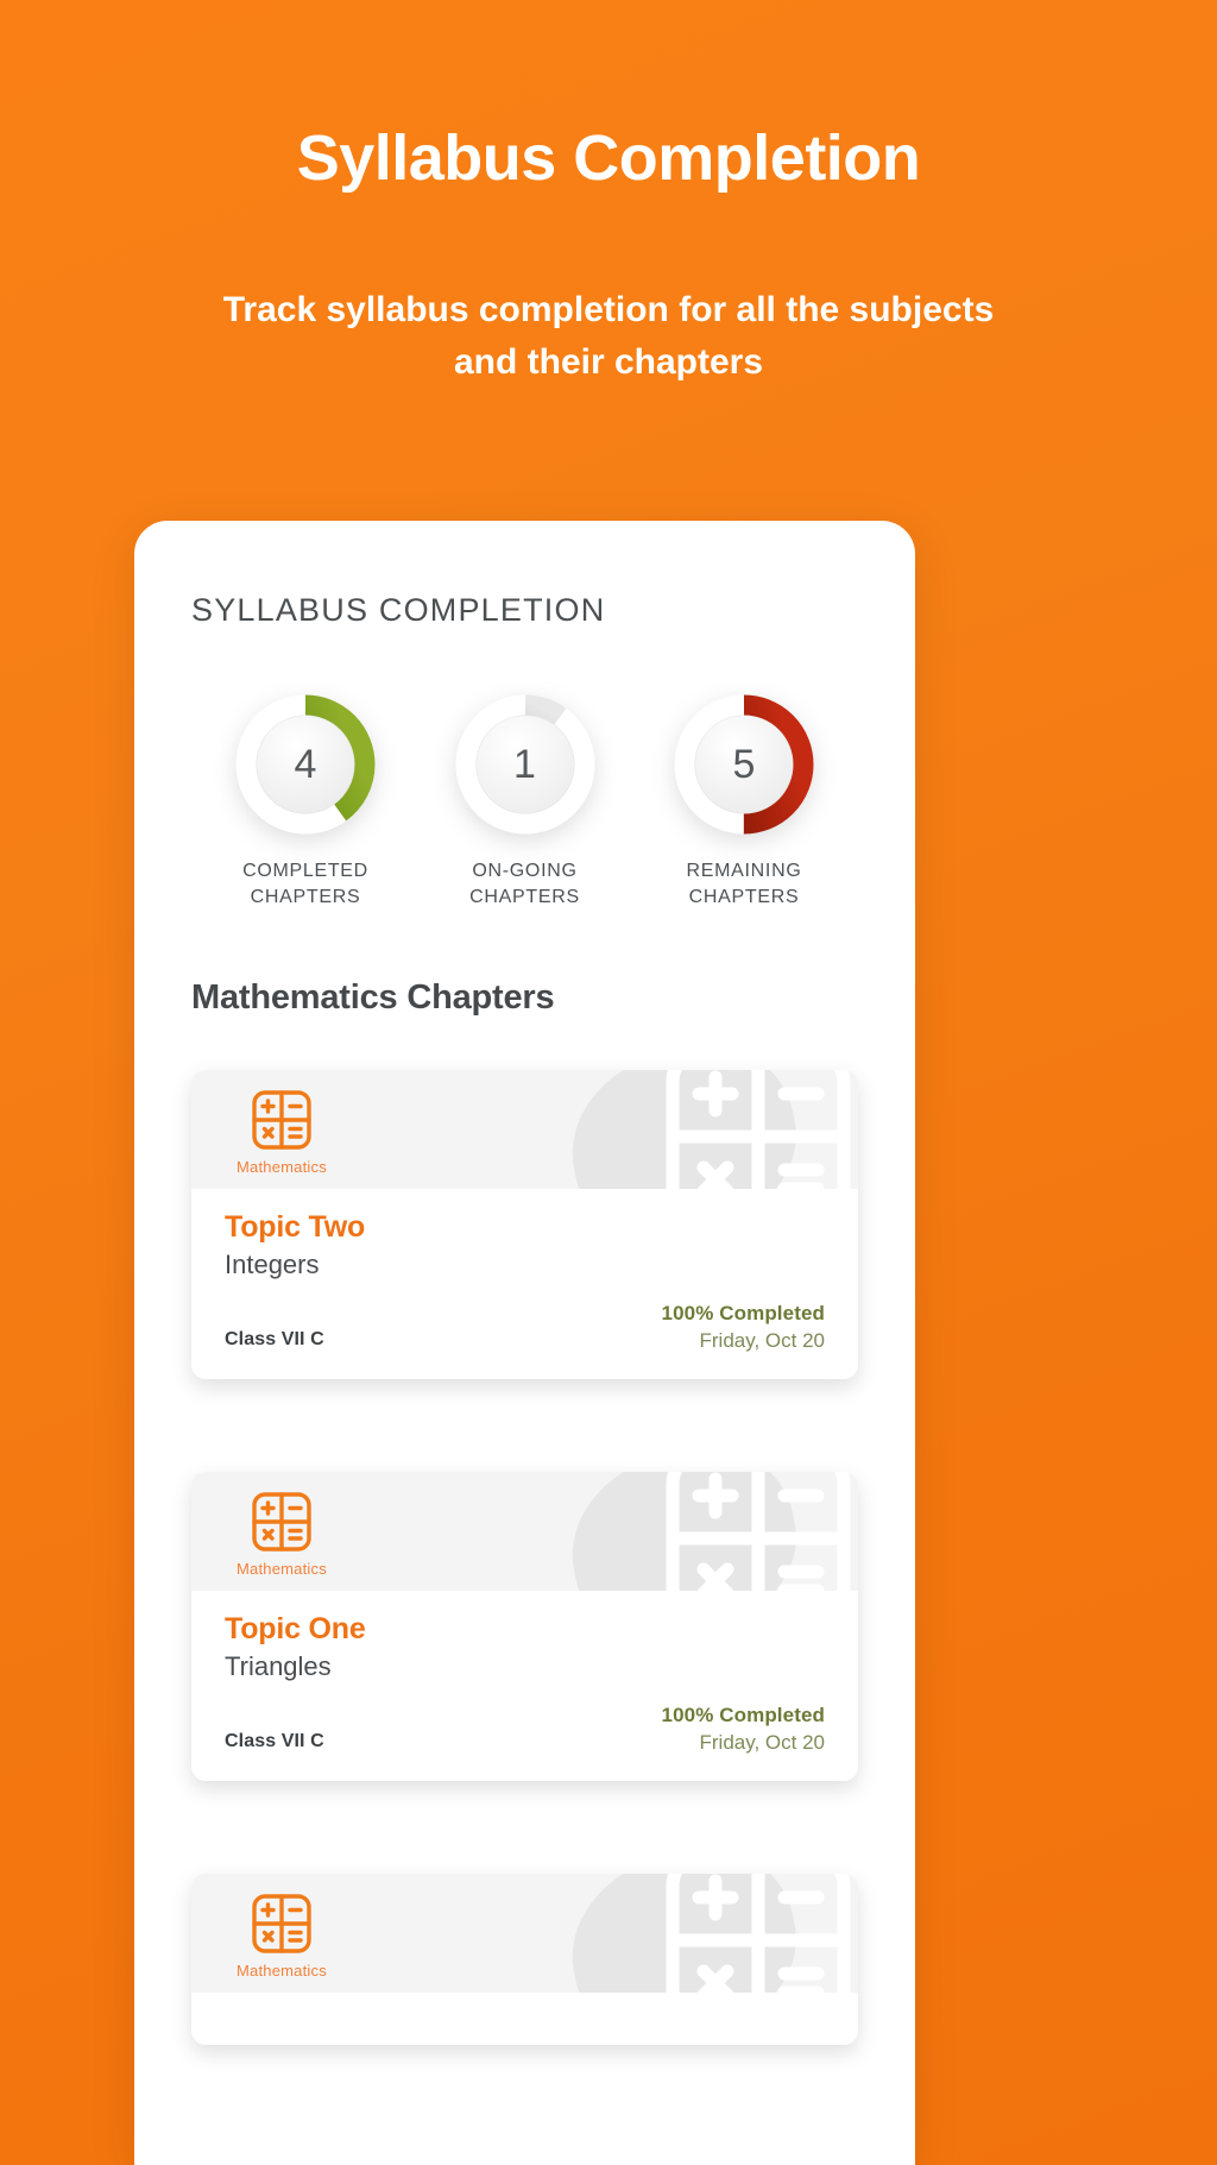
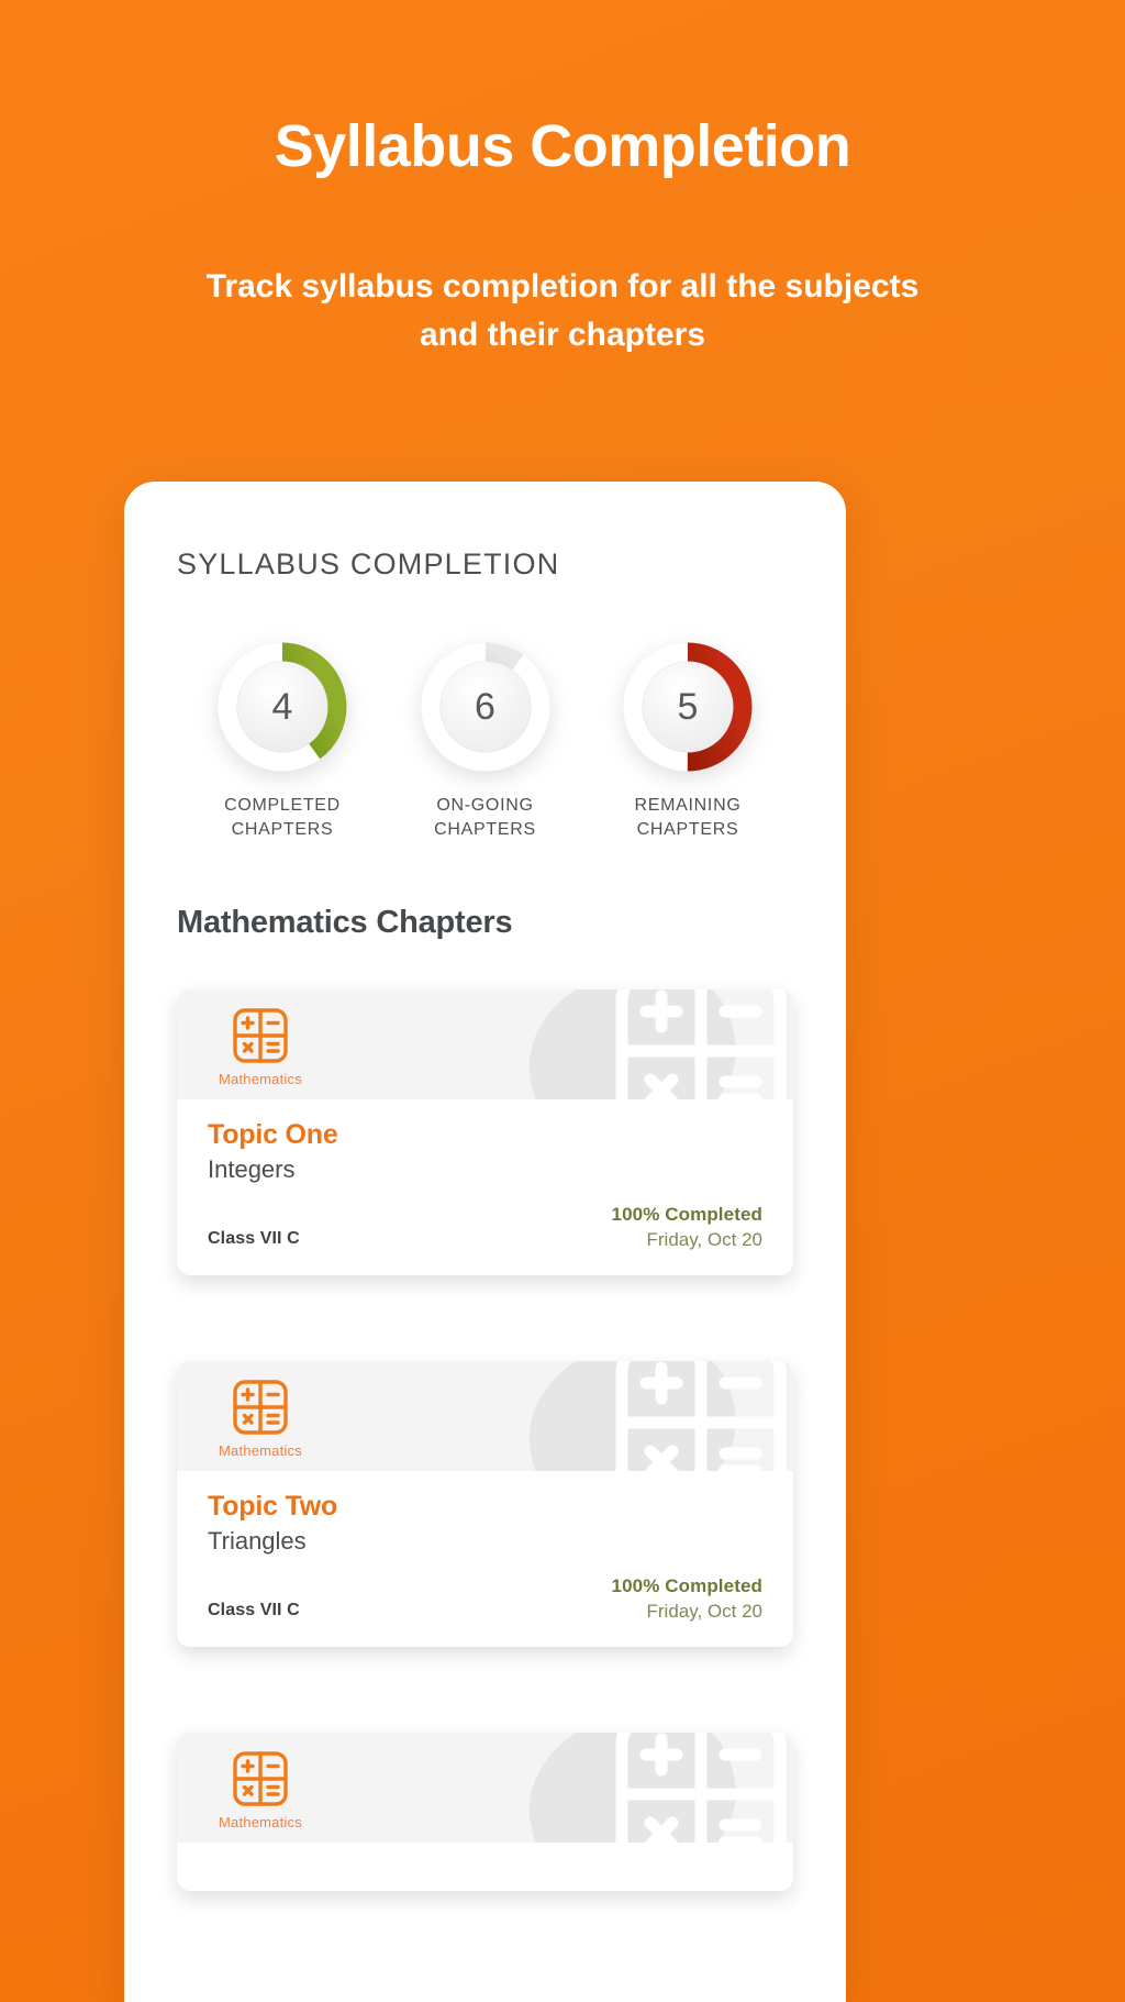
  Syllabus Completion
  Track syllabus completion for all the subjects and their chapters
  SYLLABUS COMPLETION
  4
  COMPLETED
  CHAPTERS
- 1
+ 6
  ON-GOING
  CHAPTERS
  5
  REMAINING
  CHAPTERS
  Mathematics Chapters
  Mathematics
- Topic Two
+ Topic One
  Integers
  Class VII C
  100% Completed
  Friday, Oct 20
  Mathematics
- Topic One
+ Topic Two
  Triangles
  Class VII C
  100% Completed
  Friday, Oct 20
  Mathematics
